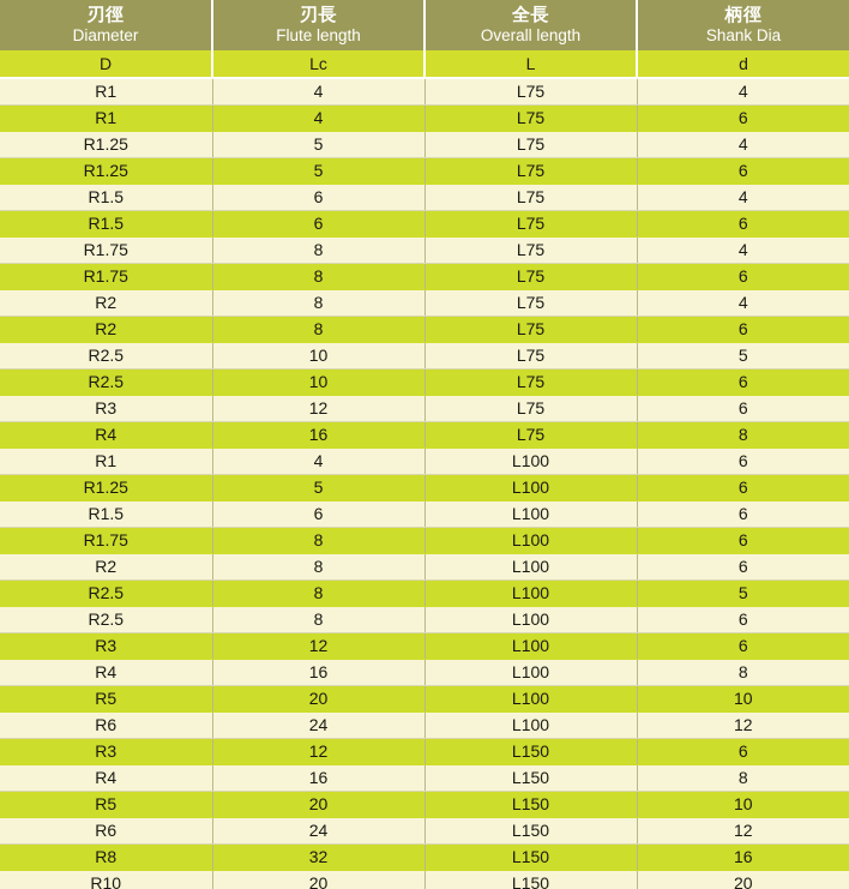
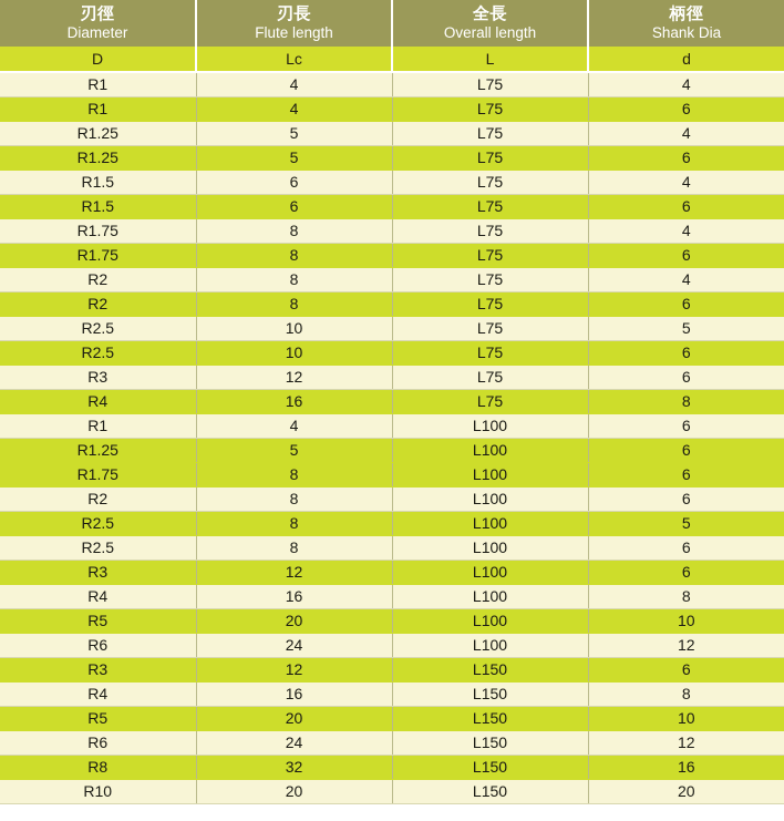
  刃徑 Diameter	刃長 Flute length	全長 Overall length	柄徑 Shank Dia
  D	Lc	L	d
  R1	4	L75	4
  R1	4	L75	6
  R1.25	5	L75	4
  R1.25	5	L75	6
  R1.5	6	L75	4
  R1.5	6	L75	6
  R1.75	8	L75	4
  R1.75	8	L75	6
  R2	8	L75	4
  R2	8	L75	6
  R2.5	10	L75	5
  R2.5	10	L75	6
  R3	12	L75	6
  R4	16	L75	8
  R1	4	L100	6
  R1.25	5	L100	6
- R1.5	6	L100	6
  R1.75	8	L100	6
  R2	8	L100	6
  R2.5	8	L100	5
  R2.5	8	L100	6
  R3	12	L100	6
  R4	16	L100	8
  R5	20	L100	10
  R6	24	L100	12
  R3	12	L150	6
  R4	16	L150	8
  R5	20	L150	10
  R6	24	L150	12
  R8	32	L150	16
  R10	20	L150	20
